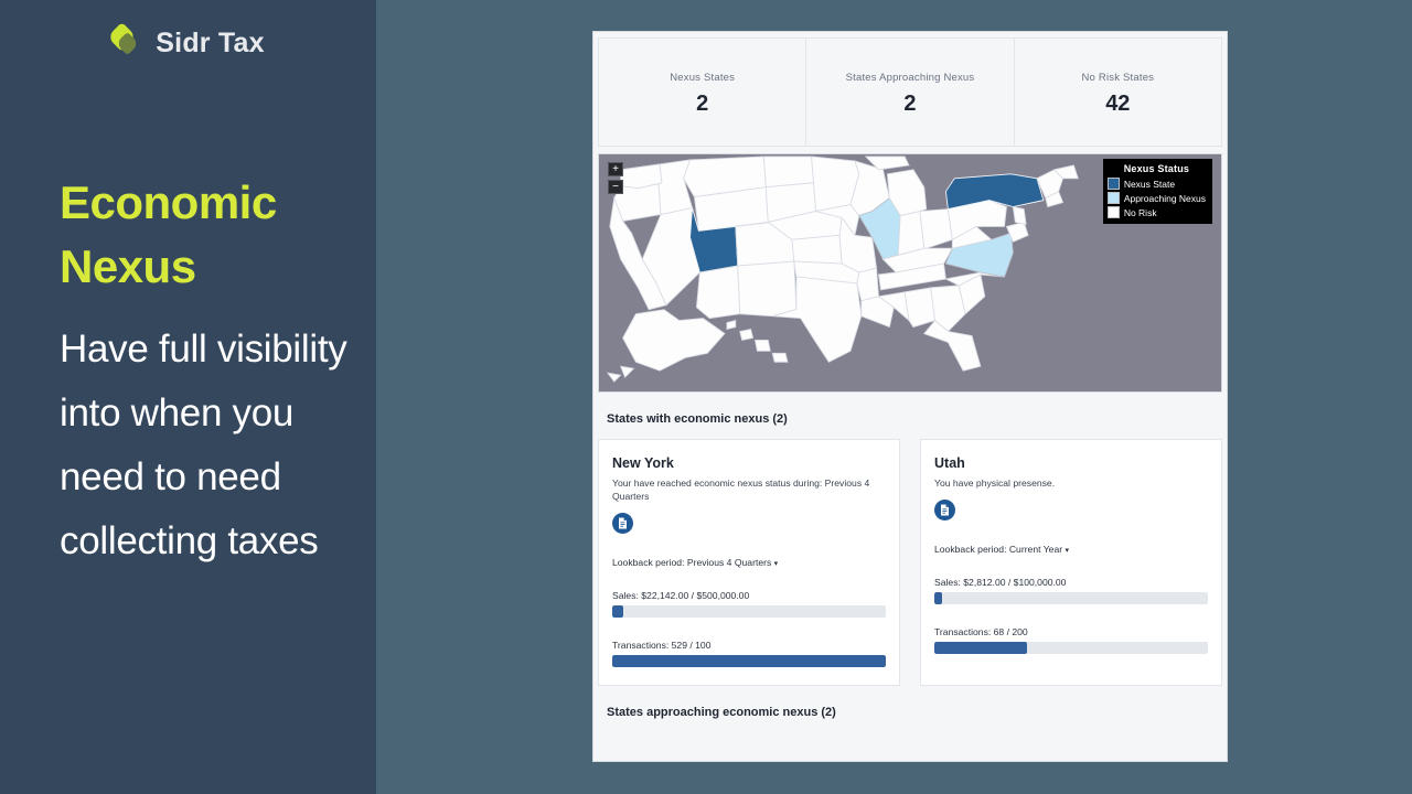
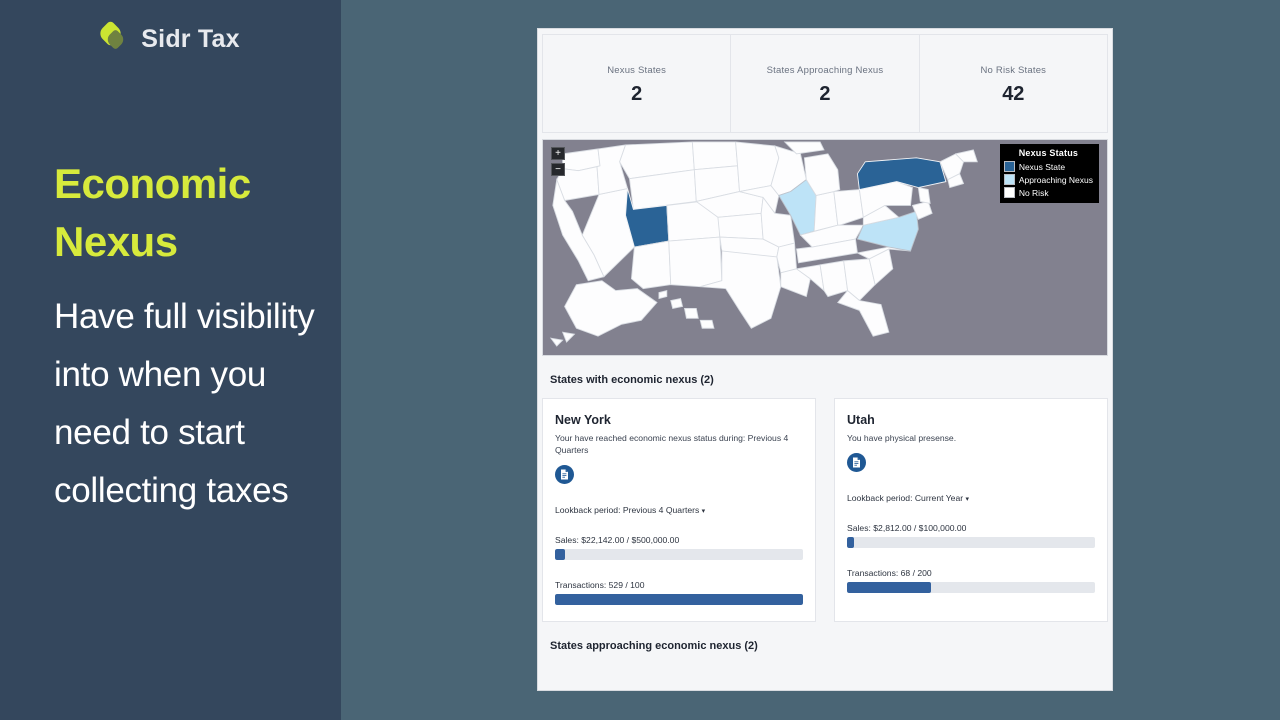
  Sidr Tax
  Economic Nexus
- Have full visibility into when you need to need collecting taxes
+ Have full visibility into when you need to start collecting taxes
  Nexus States
  2
  States Approaching Nexus
  2
  No Risk States
  42
  +
  −
  Nexus Status
  Nexus State
  Approaching Nexus
  No Risk
  States with economic nexus (2)
  New York
  Your have reached economic nexus status during: Previous 4 Quarters
  Lookback period: Previous 4 Quarters
  Sales: $22,142.00 / $500,000.00
  Transactions: 529 / 100
  Utah
  You have physical presense.
  Lookback period: Current Year
  Sales: $2,812.00 / $100,000.00
  Transactions: 68 / 200
  States approaching economic nexus (2)
